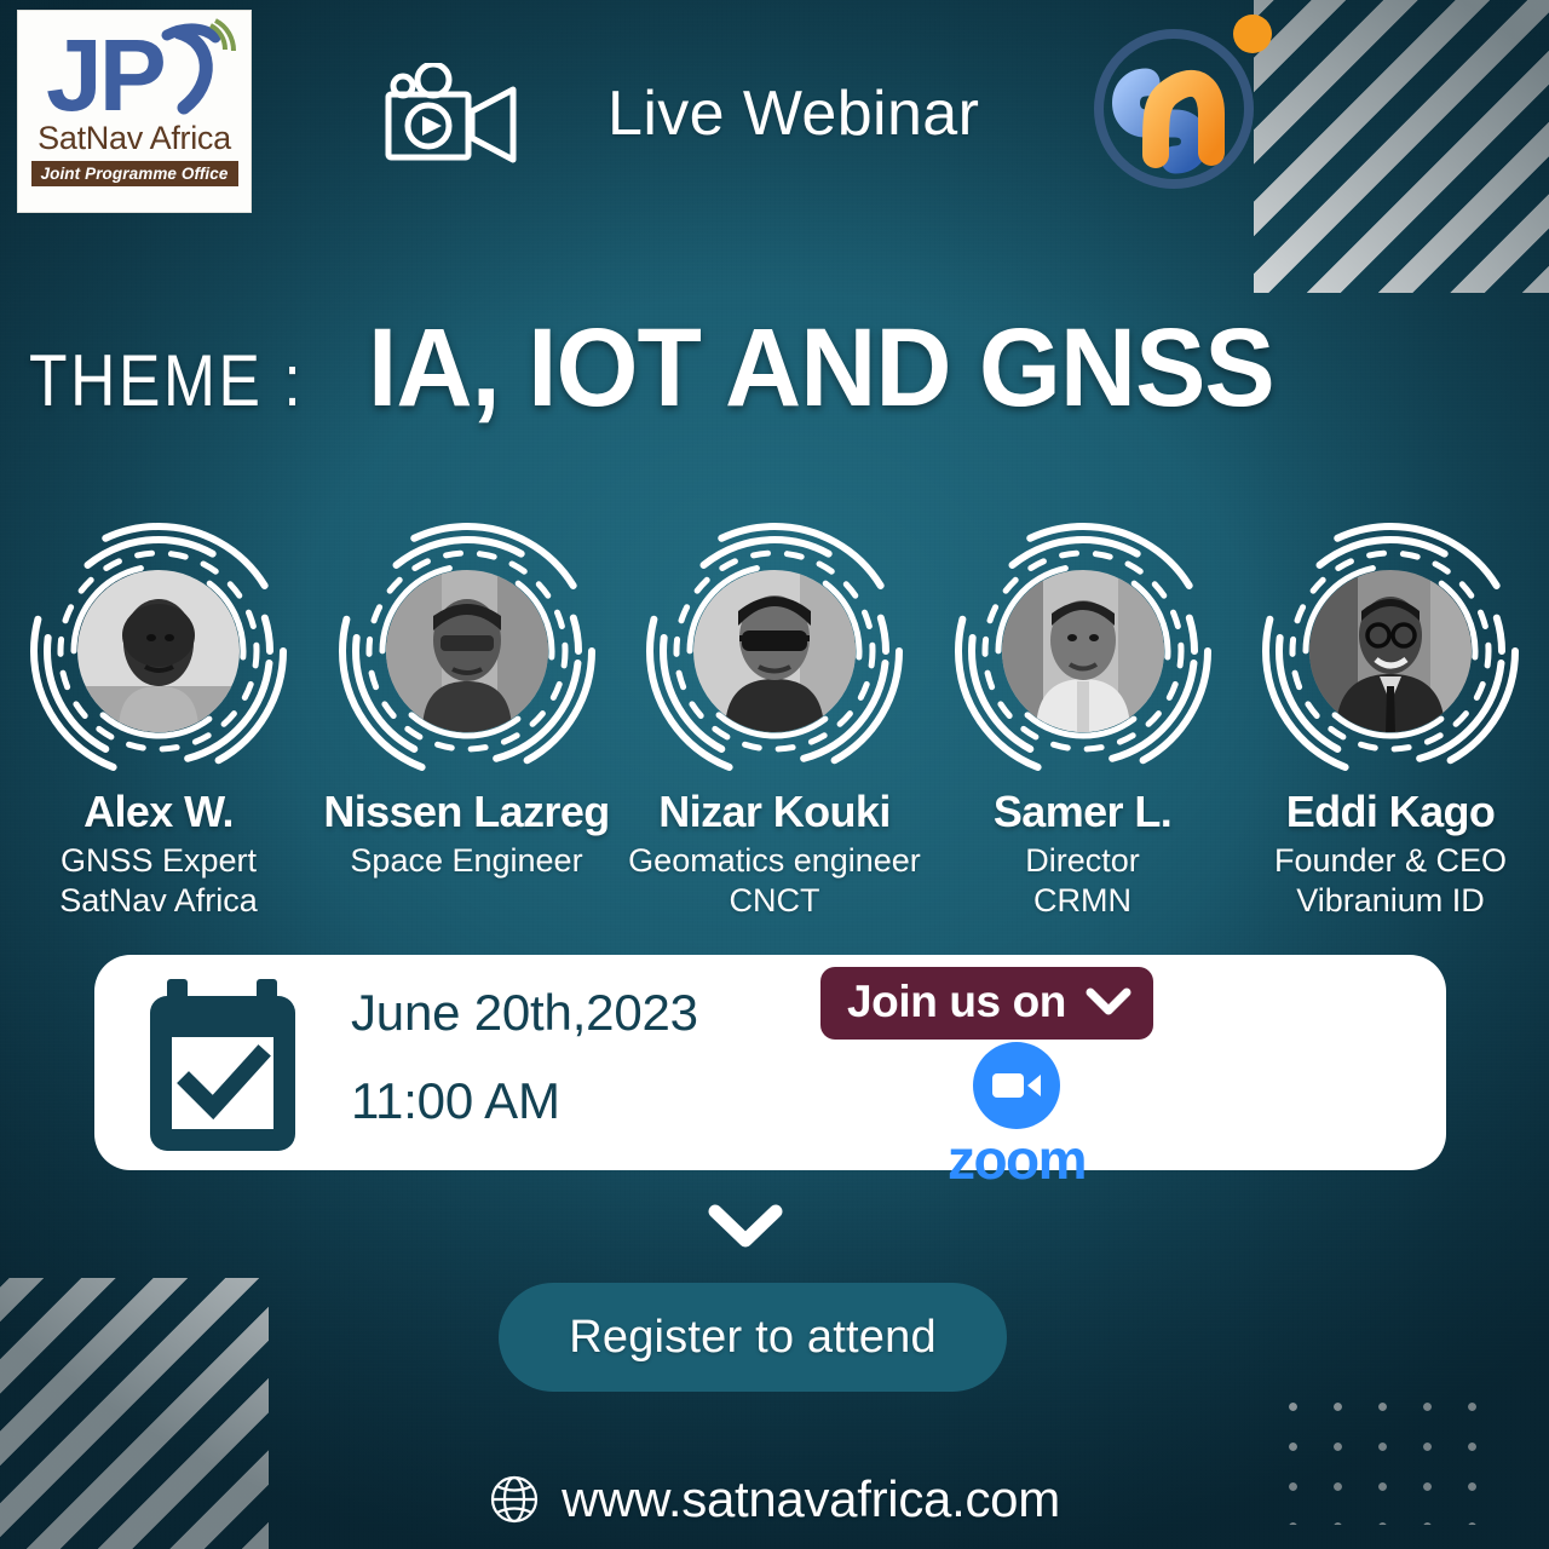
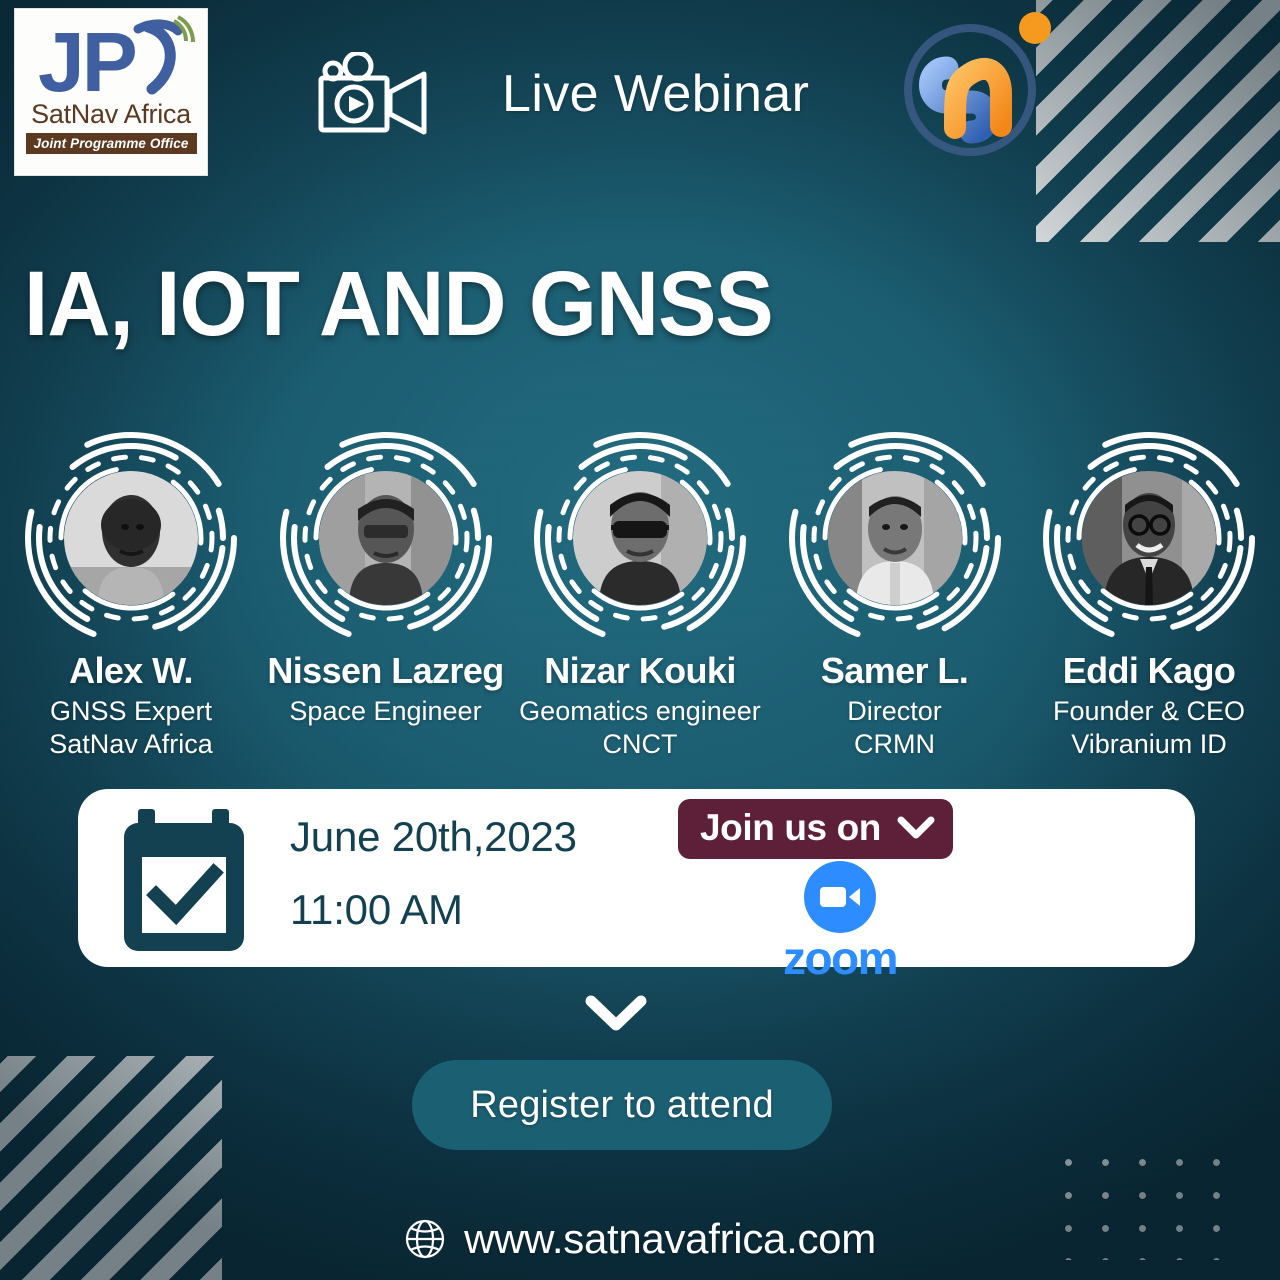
  JP
  SatNav Africa
  Joint Programme Office
  Live Webinar
- THEME :
  IA, IOT AND GNSS
  Alex W.
  GNSS Expert
  SatNav Africa
  Nissen Lazreg
  Space Engineer
  Nizar Kouki
  Geomatics engineer
  CNCT
  Samer L.
  Director
  CRMN
  Eddi Kago
  Founder & CEO
  Vibranium ID
  June 20th,2023
  11:00 AM
  Join us on
  zoom
  Register to attend
  www.satnavafrica.com
